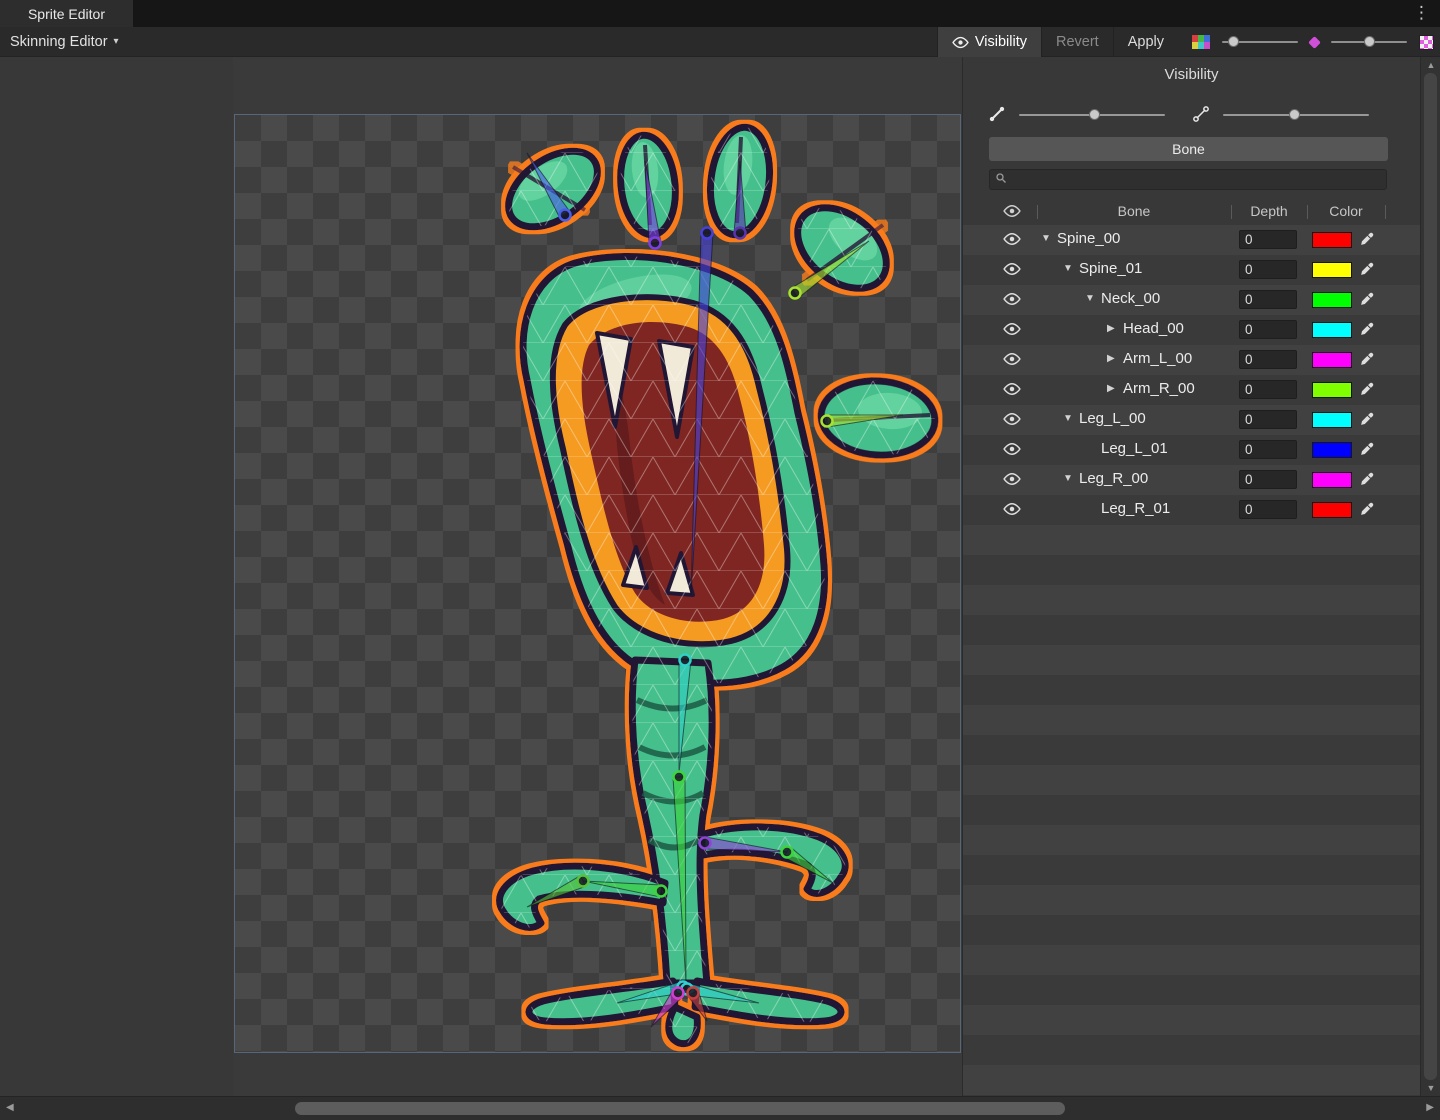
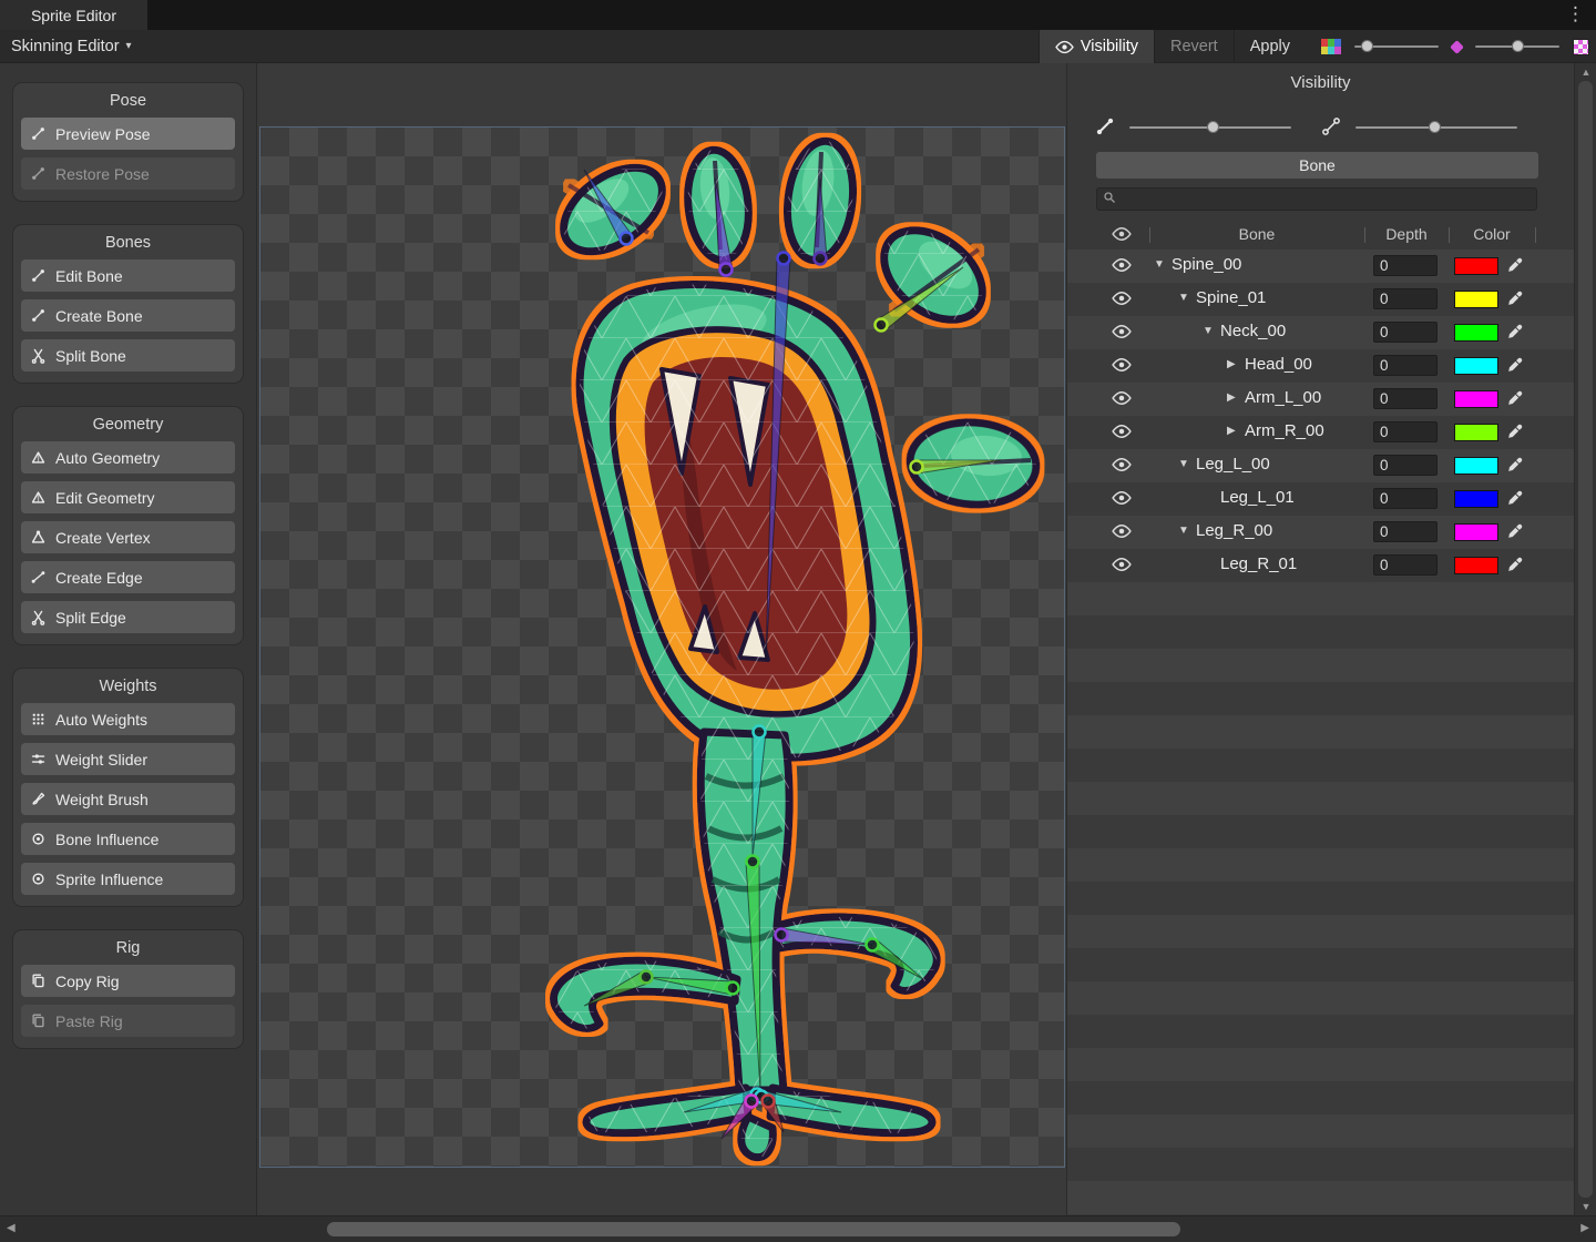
  Sprite Editor
  ⋮
  Skinning Editor
  ▾
  Visibility
  Revert
  Apply
+ Pose
+ Preview Pose
+ Restore Pose
+ Bones
+ Edit Bone
+ Create Bone
+ Split Bone
+ Geometry
+ Auto Geometry
+ Edit Geometry
+ Create Vertex
+ Create Edge
+ Split Edge
+ Weights
+ Auto Weights
+ Weight Slider
+ Weight Brush
+ Bone Influence
+ Sprite Influence
+ Rig
+ Copy Rig
+ Paste Rig
  Visibility
  Bone
  Bone
  Depth
  Color
  ▼
  Spine_00
  0
  ▼
  Spine_01
  0
  ▼
  Neck_00
  0
  ▶
  Head_00
  0
  ▶
  Arm_L_00
  0
  ▶
  Arm_R_00
  0
  ▼
  Leg_L_00
  0
  Leg_L_01
  0
  ▼
  Leg_R_00
  0
  Leg_R_01
  0
  ▲
  ▼
  ◀
  ▶
